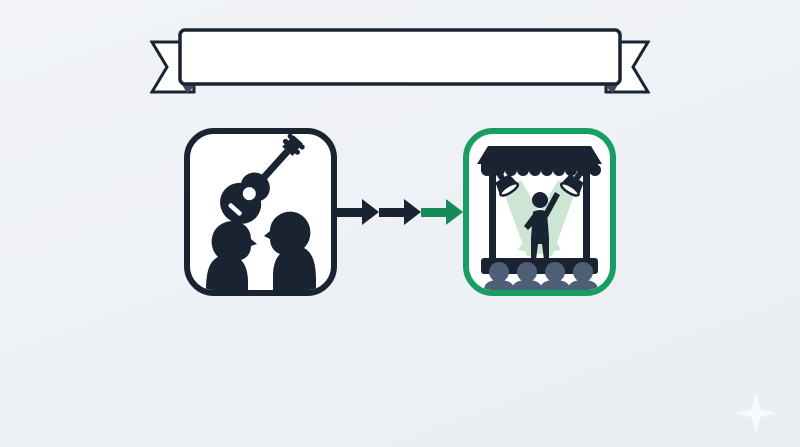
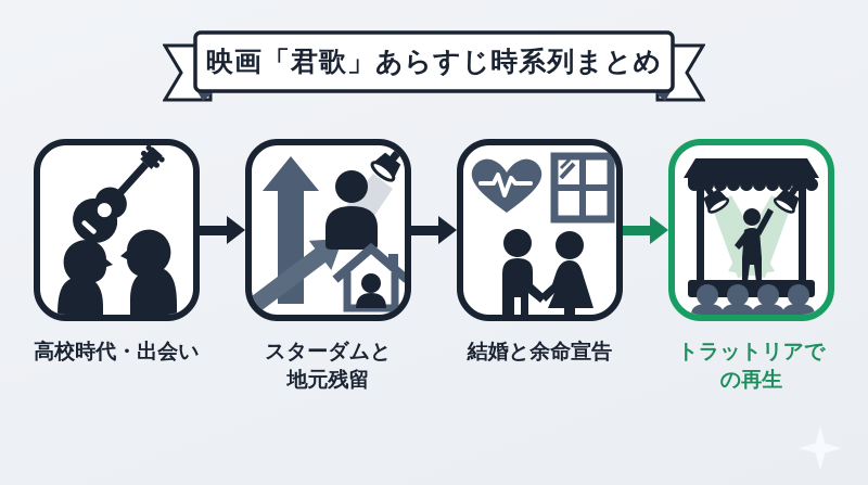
+ 映画「君歌」あらすじ時系列まとめ
+ 高校時代・出会い
+ スターダムと
+ 地元残留
+ 結婚と余命宣告
+ トラットリアで
+ の再生
